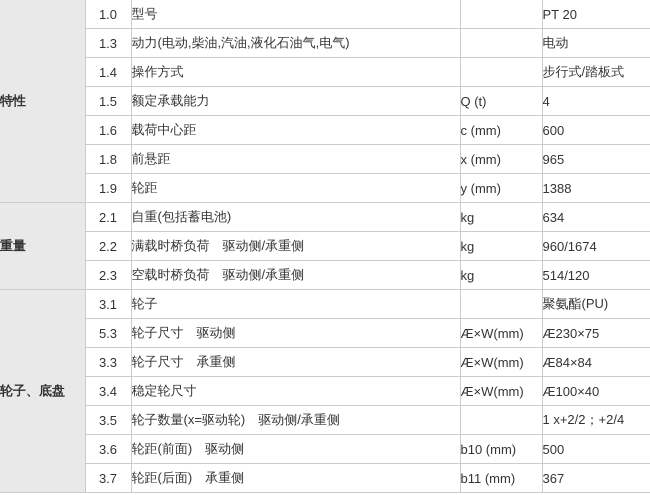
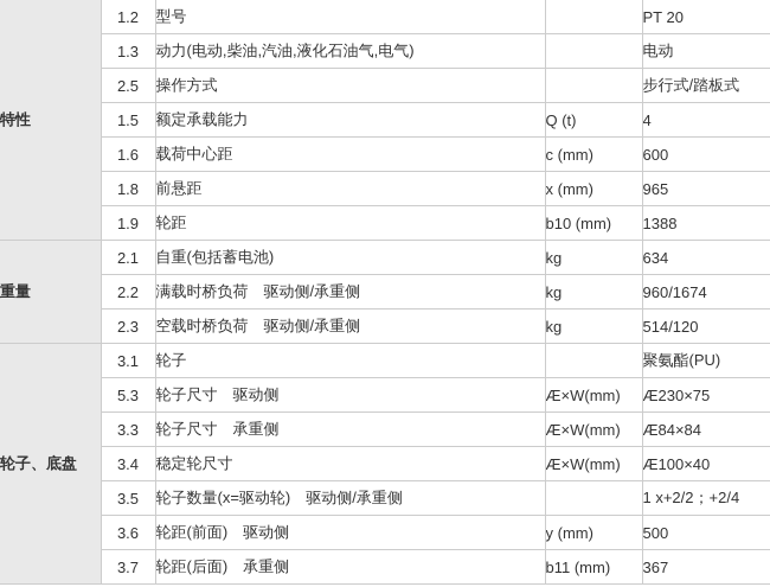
- 特性	1.0	型号		PT 20
+ 特性	1.2	型号		PT 20
  1.3	动力(电动,柴油,汽油,液化石油气,电气)		电动
- 1.4	操作方式		步行式/踏板式
+ 2.5	操作方式		步行式/踏板式
  1.5	额定承载能力	Q (t)	4
  1.6	载荷中心距	c (mm)	600
  1.8	前悬距	x (mm)	965
- 1.9	轮距	y (mm)	1388
+ 1.9	轮距	b10 (mm)	1388
  重量	2.1	自重(包括蓄电池)	kg	634
  2.2	满载时桥负荷 驱动侧/承重侧	kg	960/1674
  2.3	空载时桥负荷 驱动侧/承重侧	kg	514/120
  轮子、底盘	3.1	轮子		聚氨酯(PU)
  5.3	轮子尺寸 驱动侧	Æ×W(mm)	Æ230×75
  3.3	轮子尺寸 承重侧	Æ×W(mm)	Æ84×84
  3.4	稳定轮尺寸	Æ×W(mm)	Æ100×40
  3.5	轮子数量(x=驱动轮) 驱动侧/承重侧		1 x+2/2；+2/4
- 3.6	轮距(前面) 驱动侧	b10 (mm)	500
+ 3.6	轮距(前面) 驱动侧	y (mm)	500
  3.7	轮距(后面) 承重侧	b11 (mm)	367
